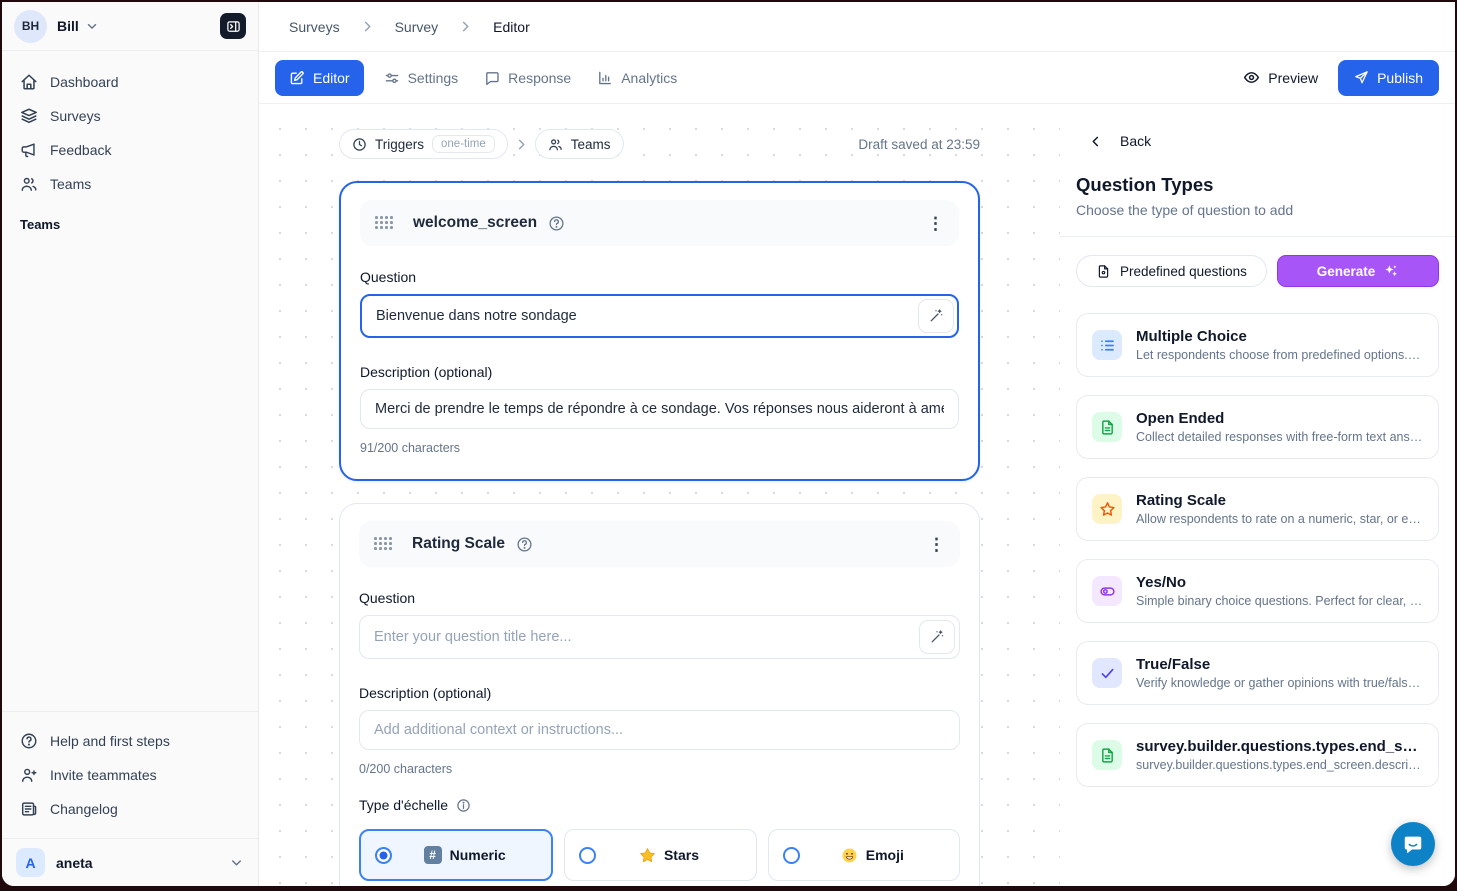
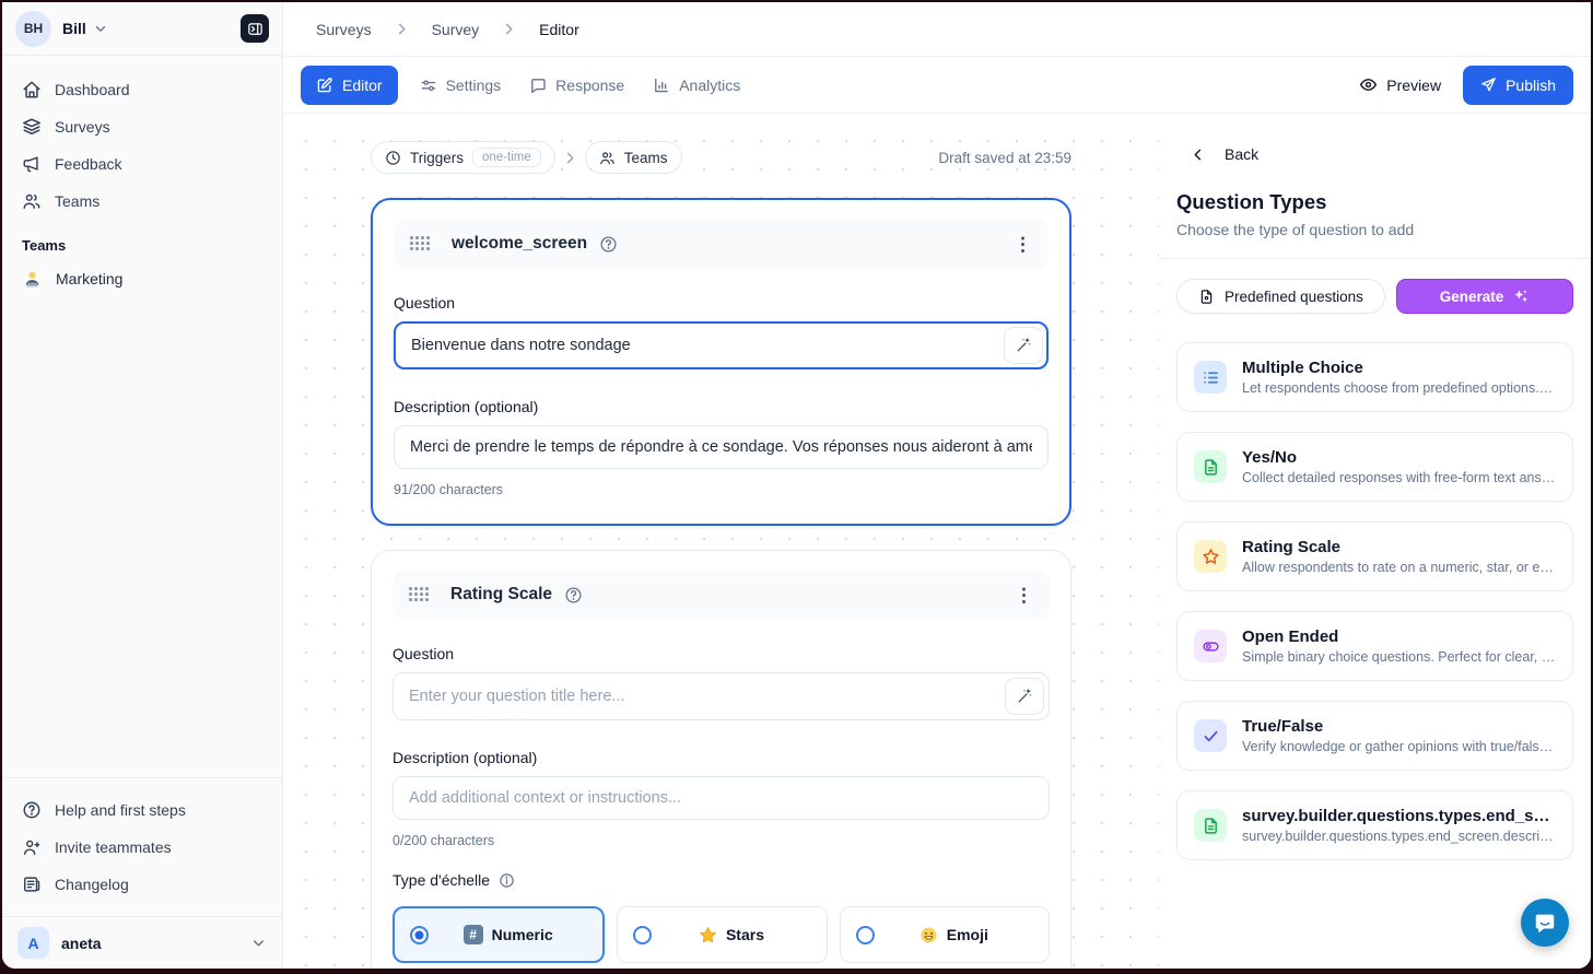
  BH
  Bill
  Dashboard
  Surveys
  Feedback
  Teams
  Teams
+ Marketing
  Help and first steps
  Invite teammates
  Changelog
  A
  aneta
  Surveys
  Survey
  Editor
  Editor
  Settings
  Response
  Analytics
  Preview
  Publish
  Triggers
  one-time
  Teams
  Draft saved at 23:59
  welcome_screen
  ⋮
  Question
  Bienvenue dans notre sondage
  Description (optional)
  Merci de prendre le temps de répondre à ce sondage. Vos réponses nous aideront à am
  91/200 characters
  Rating Scale
  ⋮
  Question
  Enter your question title here...
  Description (optional)
  Add additional context or instructions...
  0/200 characters
  Type d'échelle
  #
  Numeric
  Stars
  Emoji
  Back
  Question Types
  Choose the type of question to add
  Predefined questions
  Generate
  Multiple Choice
  Let respondents choose from predefined options. Pe
- Open Ended
+ Yes/No
  Collect detailed responses with free-form text answe
  Rating Scale
  Allow respondents to rate on a numeric, star, or emo
- Yes/No
+ Open Ended
  Simple binary choice questions. Perfect for clear, de
  True/False
  Verify knowledge or gather opinions with true/false s
  survey.builder.questions.types.end_scr..
  survey.builder.questions.types.end_screen.descripti
